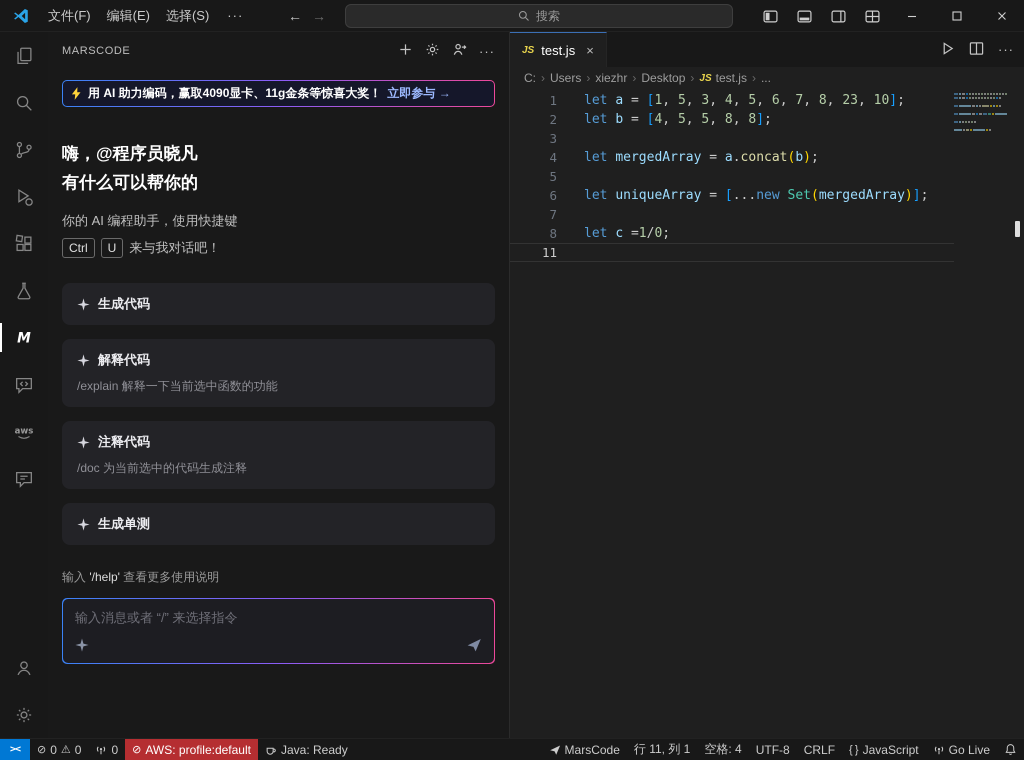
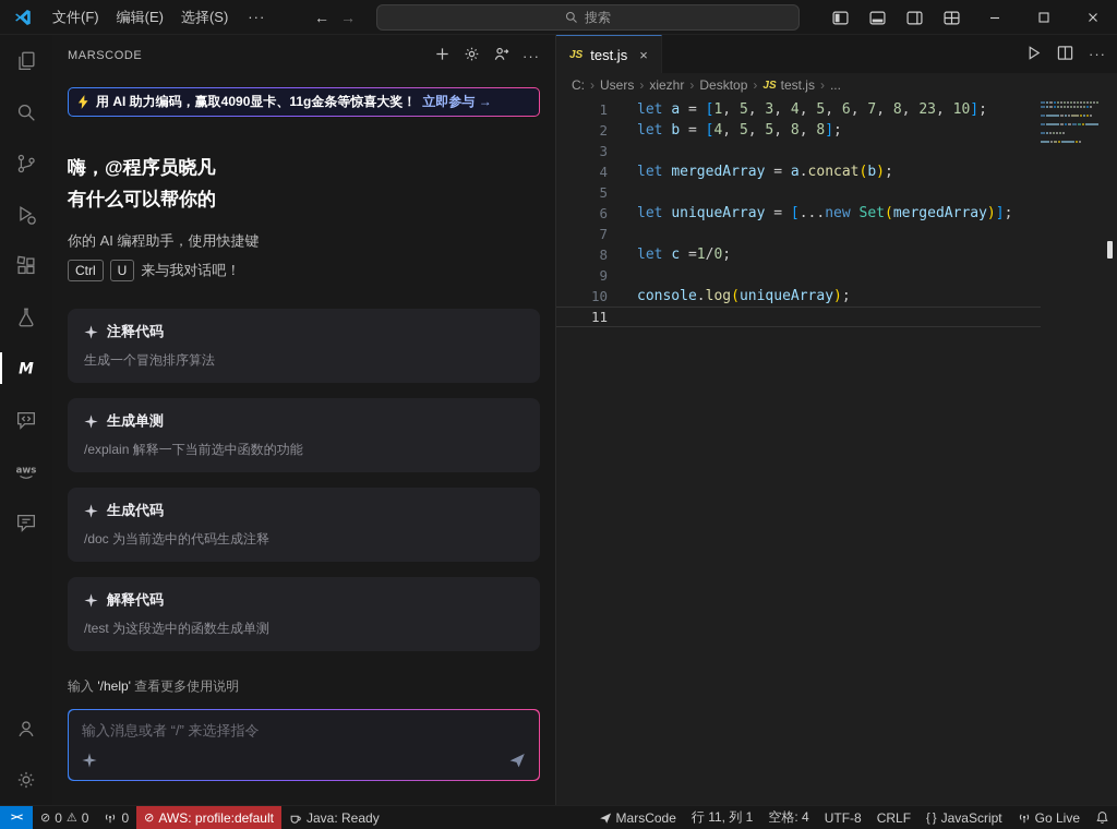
  文件(F)
  编辑(E)
  选择(S)
  ···
  ←
  →
  搜索
  M
  aws
  MARSCODE
  ···
  用 AI 助力编码，赢取4090显卡、11g金条等惊喜大奖！
  立即参与 →
  嗨，@程序员晓凡
  有什么可以帮你的
  你的 AI 编程助手，使用快捷键
  Ctrl U 来与我对话吧！
- 生成代码
+ 注释代码
+ 生成一个冒泡排序算法
- 解释代码
+ 生成单测
  /explain 解释一下当前选中函数的功能
- 注释代码
+ 生成代码
  /doc 为当前选中的代码生成注释
- 生成单测
+ 解释代码
+ /test 为这段选中的函数生成单测
  输入 '/help' 查看更多使用说明
  输入消息或者 “/” 来选择指令
  JS
  test.js
  ×
  ···
  C:
  ›
  Users
  ›
  xiezhr
  ›
  Desktop
  ›
  JS
  test.js
  ›
  ...
  1
  let a = [1, 5, 3, 4, 5, 6, 7, 8, 23, 10];
  2
  let b = [4, 5, 5, 8, 8];
  3
  4
  let mergedArray = a.concat(b);
  5
  6
  let uniqueArray = [...new Set(mergedArray)];
  7
  8
  let c =1/0;
+ 9
+ 10
+ console.log(uniqueArray);
  11
  ><
  ⊘
  0
  ⚠
  0
  0
  ⊘
  AWS: profile:default
  Java: Ready
  MarsCode
  行 11, 列 1
  空格: 4
  UTF-8
  CRLF
  { }
  JavaScript
  Go Live
